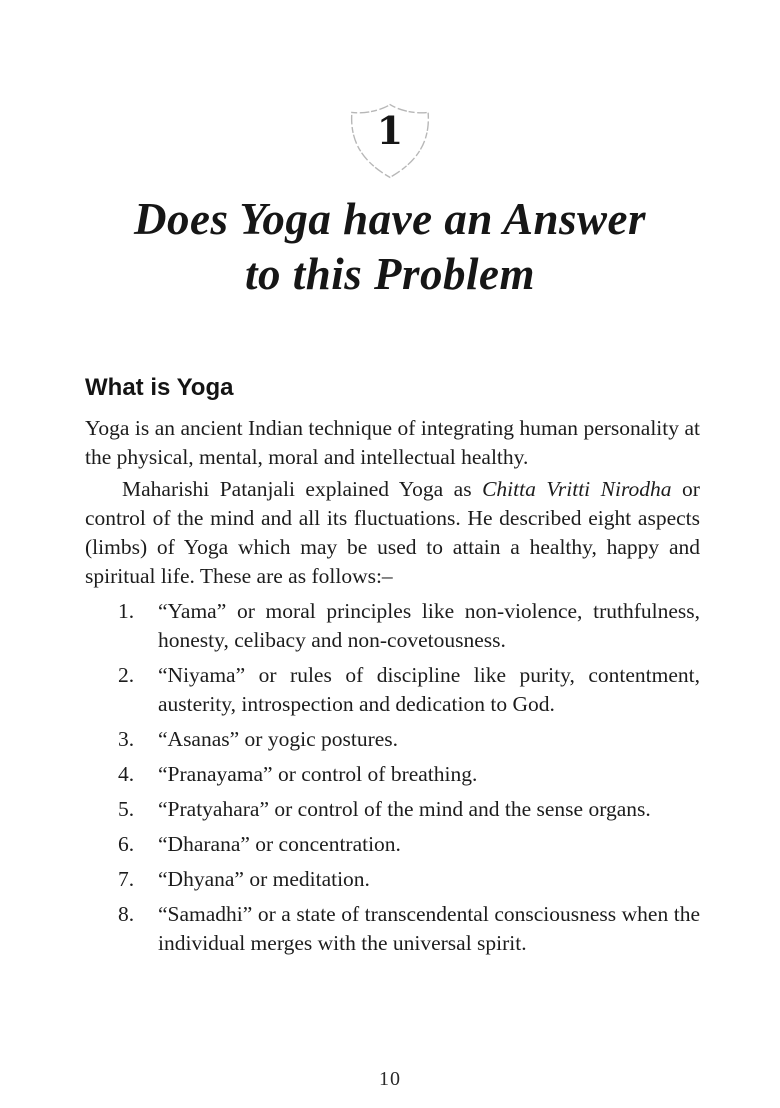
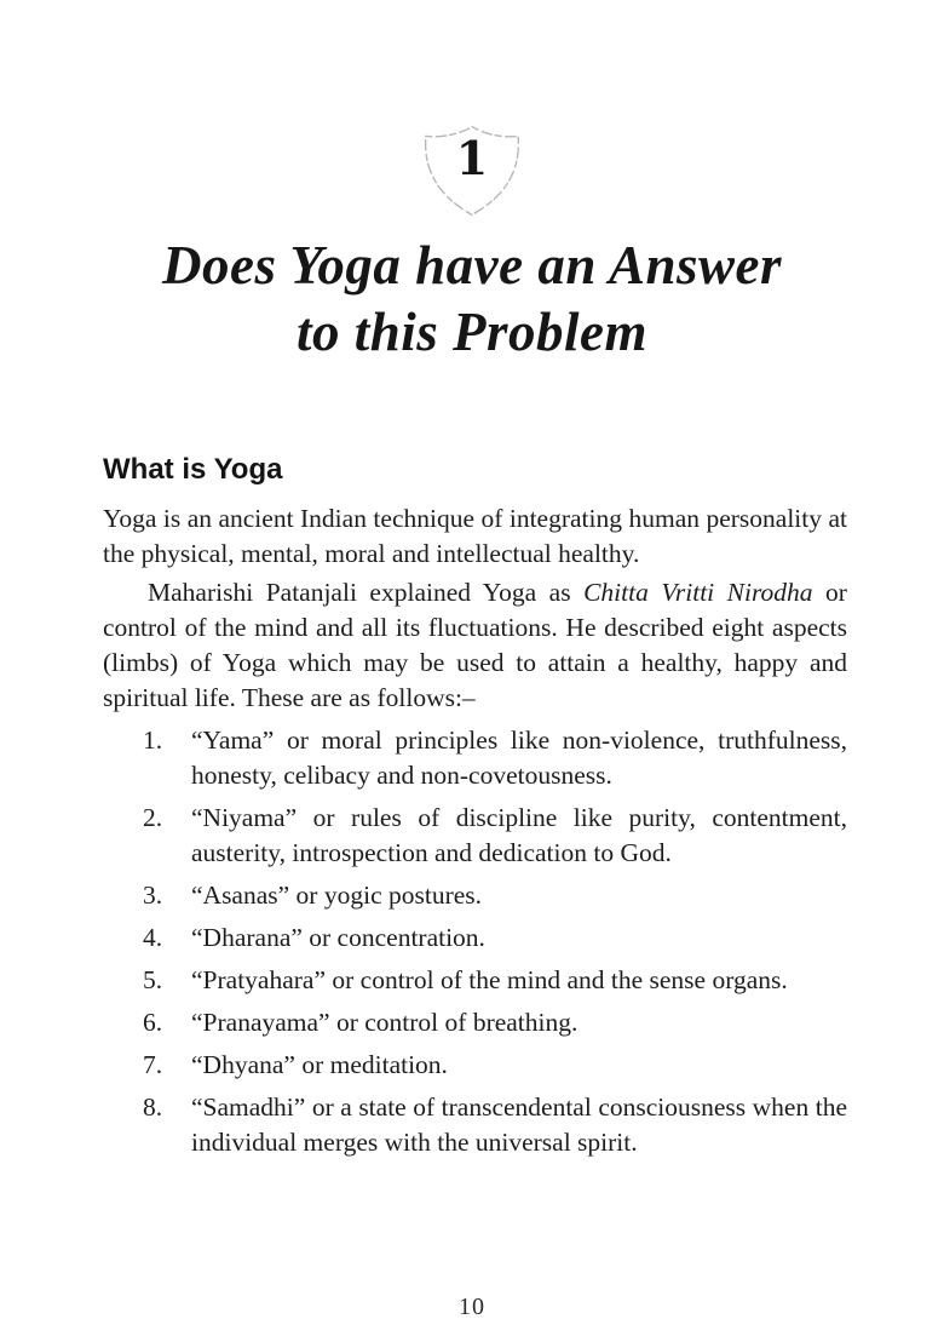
  1
  Does Yoga have an Answer
  to this Problem
  What is Yoga
  Yoga is an ancient Indian technique of integrating human personality at the physical, mental, moral and intellectual healthy.
  Maharishi Patanjali explained Yoga as Chitta Vritti Nirodha or control of the mind and all its fluctuations. He described eight aspects (limbs) of Yoga which may be used to attain a healthy, happy and spiritual life. These are as follows:–
  1.
  “Yama” or moral principles like non-violence, truthfulness, honesty, celibacy and non-covetousness.
  2.
  “Niyama” or rules of discipline like purity, contentment, austerity, introspection and dedication to God.
  3.
  “Asanas” or yogic postures.
  4.
- “Pranayama” or control of breathing.
+ “Dharana” or concentration.
  5.
  “Pratyahara” or control of the mind and the sense organs.
  6.
- “Dharana” or concentration.
+ “Pranayama” or control of breathing.
  7.
  “Dhyana” or meditation.
  8.
  “Samadhi” or a state of transcendental consciousness when the individual merges with the universal spirit.
  10
